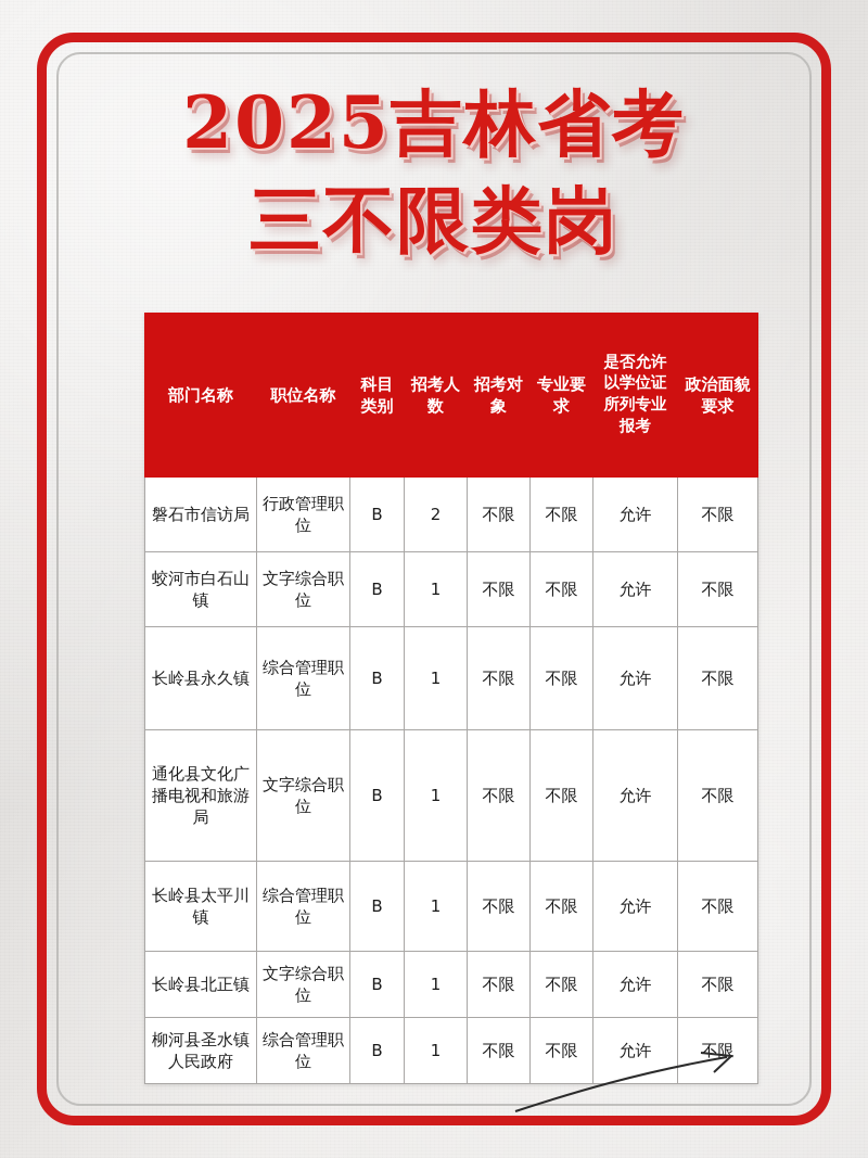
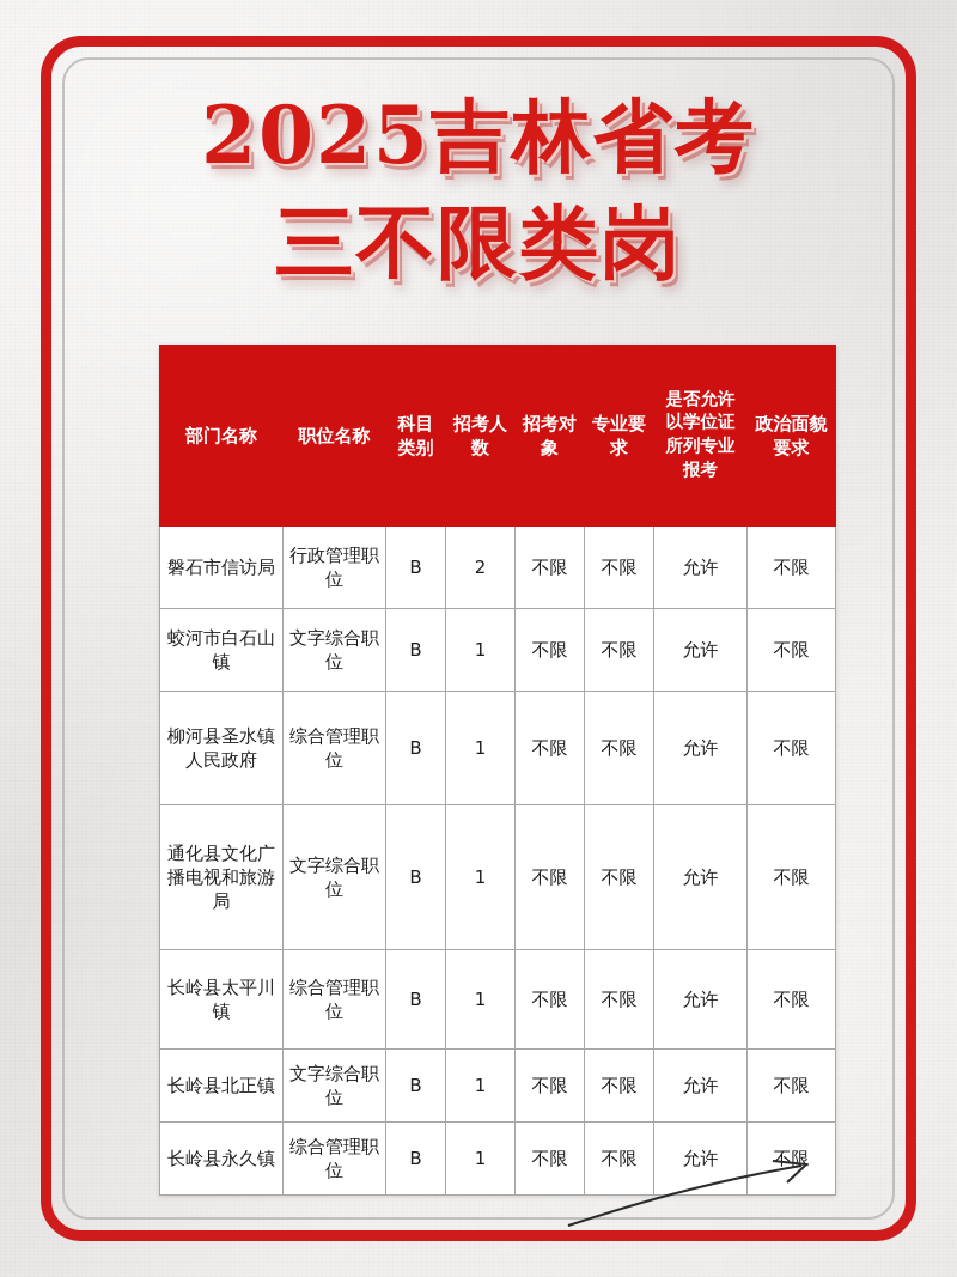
  2025吉林省考
  三不限类岗
  部门名称	职位名称	科目类别	招考人数	招考对象	专业要求	是否允许以学位证所列专业报考	政治面貌要求
  磐石市信访局	行政管理职位	B	2	不限	不限	允许	不限
  蛟河市白石山镇	文字综合职位	B	1	不限	不限	允许	不限
- 长岭县永久镇	综合管理职位	B	1	不限	不限	允许	不限
+ 柳河县圣水镇人民政府	综合管理职位	B	1	不限	不限	允许	不限
  通化县文化广播电视和旅游局	文字综合职位	B	1	不限	不限	允许	不限
  长岭县太平川镇	综合管理职位	B	1	不限	不限	允许	不限
  长岭县北正镇	文字综合职位	B	1	不限	不限	允许	不限
- 柳河县圣水镇人民政府	综合管理职位	B	1	不限	不限	允许	不限
+ 长岭县永久镇	综合管理职位	B	1	不限	不限	允许	不限
